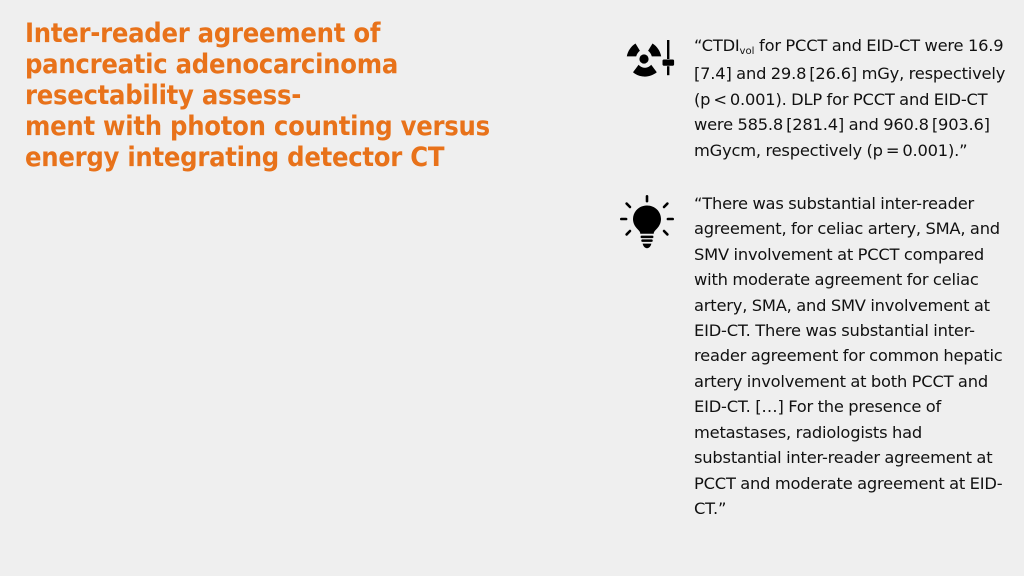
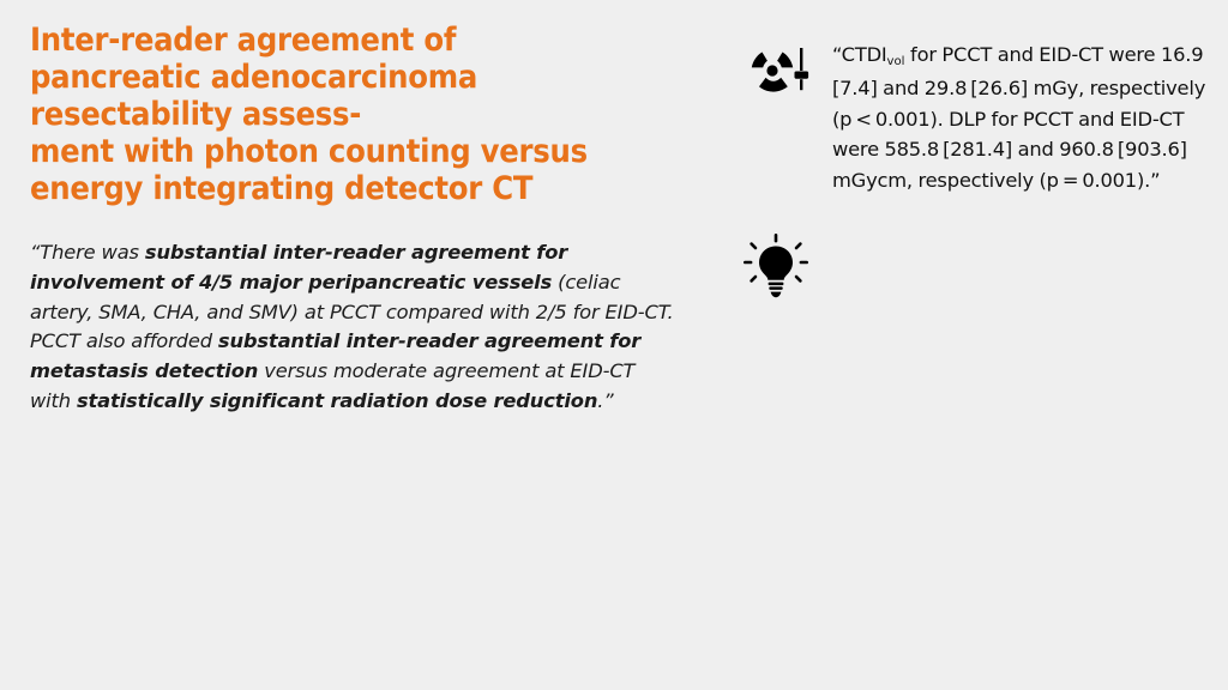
  Inter-reader agreement of pancreatic adenocarcinoma resectability assess-
  ment with photon counting versus energy integrating detector CT
+ “There was substantial inter-reader agreement for involvement of 4/5 major peripancreatic vessels (celiac artery, SMA, CHA, and SMV) at PCCT compared with 2/5 for EID-CT. PCCT also afforded substantial inter-reader agreement for metastasis detection versus moderate agreement at EID-CT with statistically significant radiation dose reduction.”
  “CTDIvol for PCCT and EID-CT were 16.9 [7.4] and 29.8 [26.6] mGy, respectively (p < 0.001). DLP for PCCT and EID-CT were 585.8 [281.4] and 960.8 [903.6] mGycm, respectively (p = 0.001).”
- “There was substantial inter-reader agreement, for celiac artery, SMA, and SMV involvement at PCCT compared with moderate agreement for celiac artery, SMA, and SMV involvement at EID-CT. There was substantial inter-reader agreement for common hepatic artery involvement at both PCCT and EID-CT. […] For the presence of metastases, radiologists had substantial inter-reader agreement at PCCT and moderate agreement at EID-CT.”
